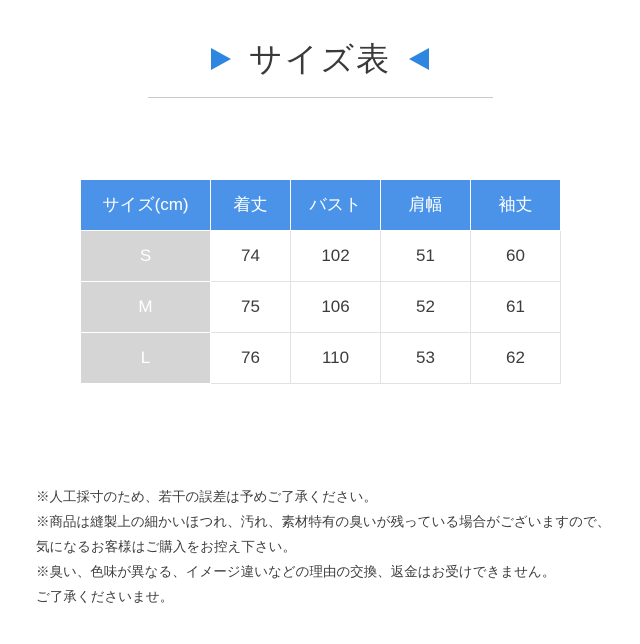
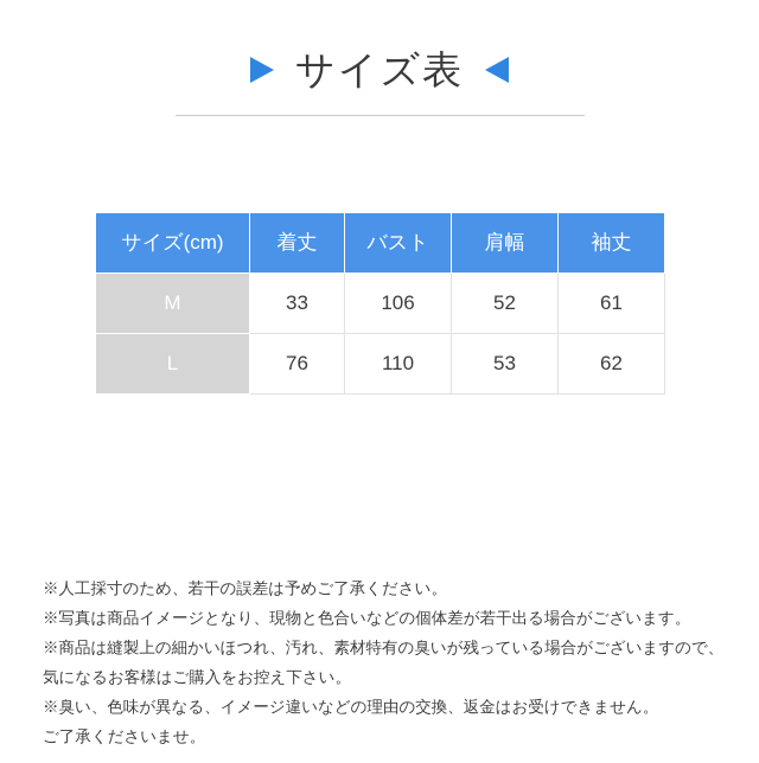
  サイズ表
  サイズ(cm)	着丈	バスト	肩幅	袖丈
- S	74	102	51	60
- M	75	106	52	61
+ M	33	106	52	61
  L	76	110	53	62
  ※人工採寸のため、若干の誤差は予めご了承ください。
+ ※写真は商品イメージとなり、現物と色合いなどの個体差が若干出る場合がございます。
  ※商品は縫製上の細かいほつれ、汚れ、素材特有の臭いが残っている場合がございますので、
  気になるお客様はご購入をお控え下さい。
  ※臭い、色味が異なる、イメージ違いなどの理由の交換、返金はお受けできません。
  ご了承くださいませ。
